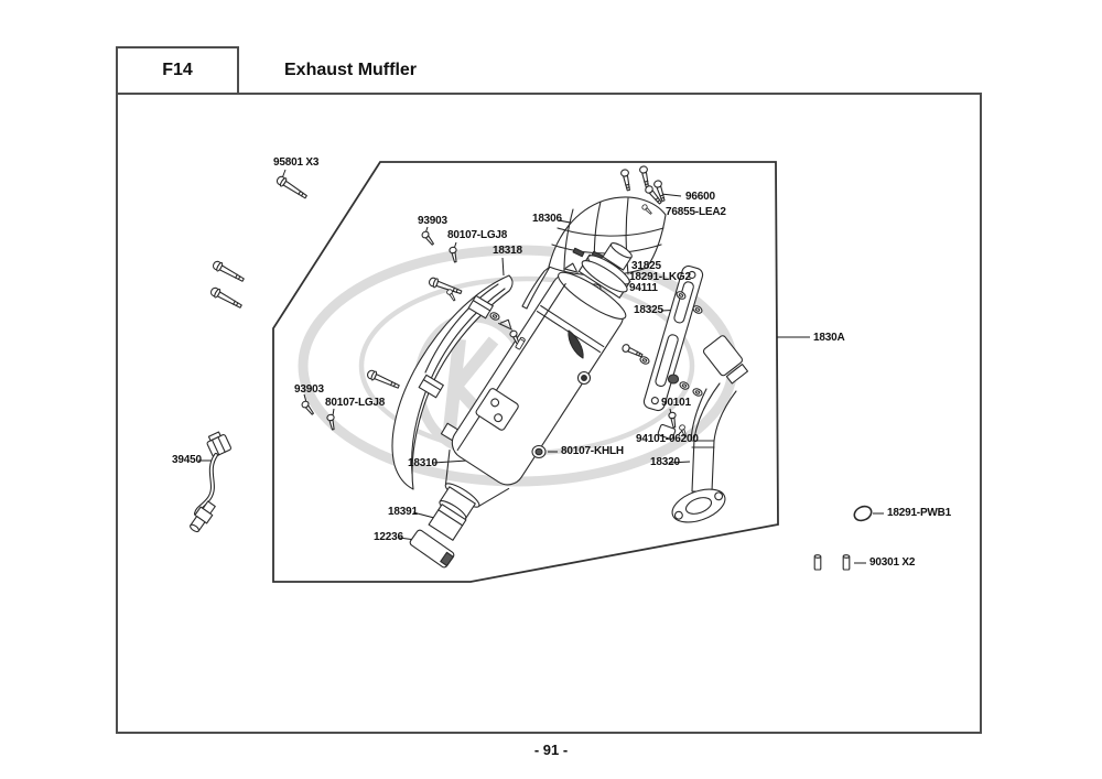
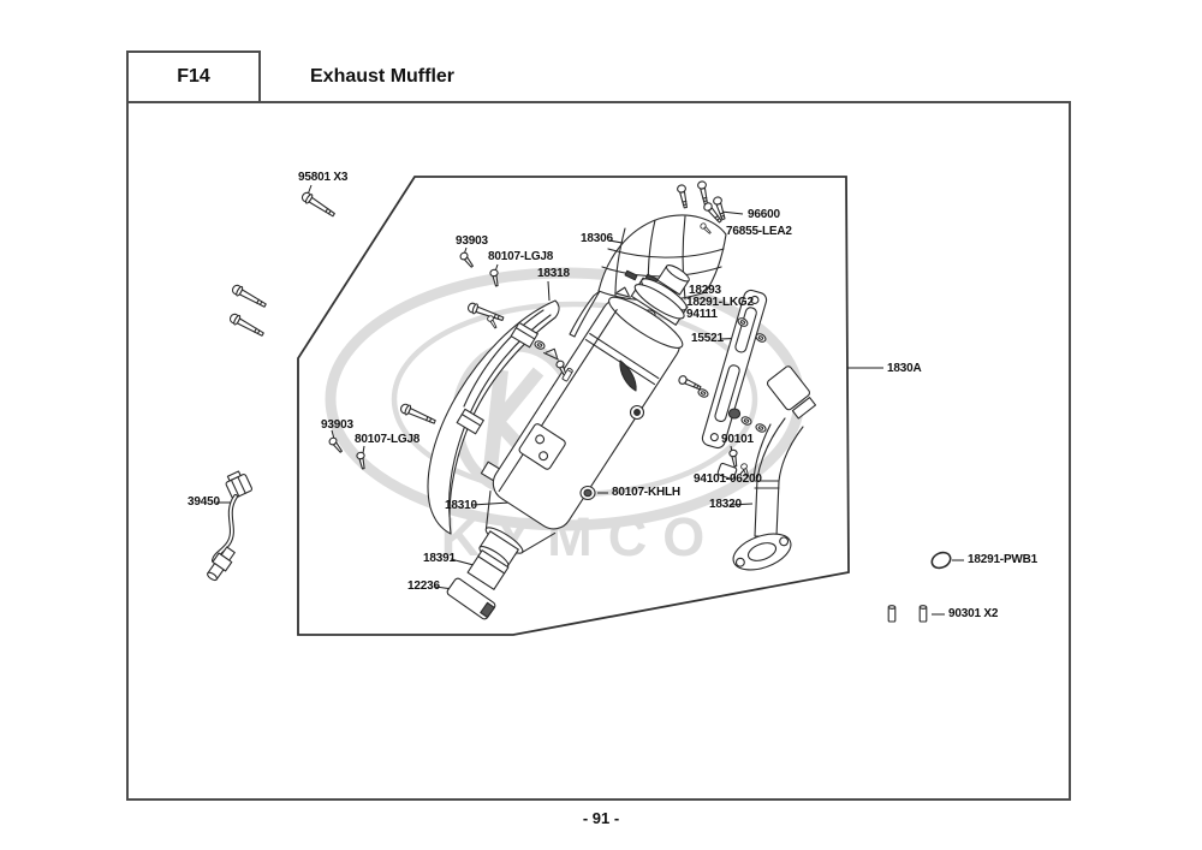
  F14
  Exhaust Muffler
  - 91 -
+ KYMCO
  95801 X3
  93903
  80107-LGJ8
  18318
  18306
  96600
  76855-LEA2
- 31825
+ 18293
  18291-LKG2
  94111
- 18325
+ 15521
  1830A
  90101
  94101-06200
  18320
  93903
  80107-LGJ8
  39450
  18310
  80107-KHLH
  18391
  12236
  18291-PWB1
  90301 X2
